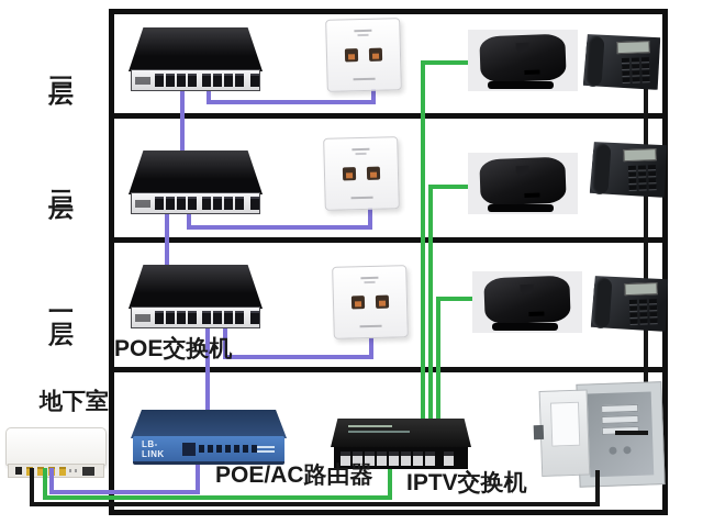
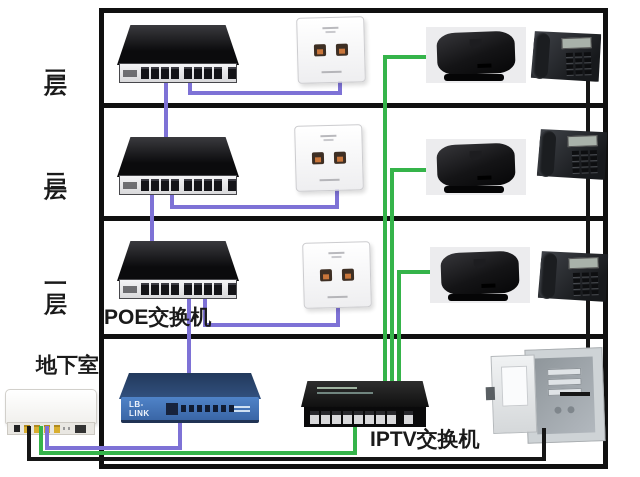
  地下室
  LB-LINK
  POE交换机
- POE/AC路由器
  IPTV交换机
